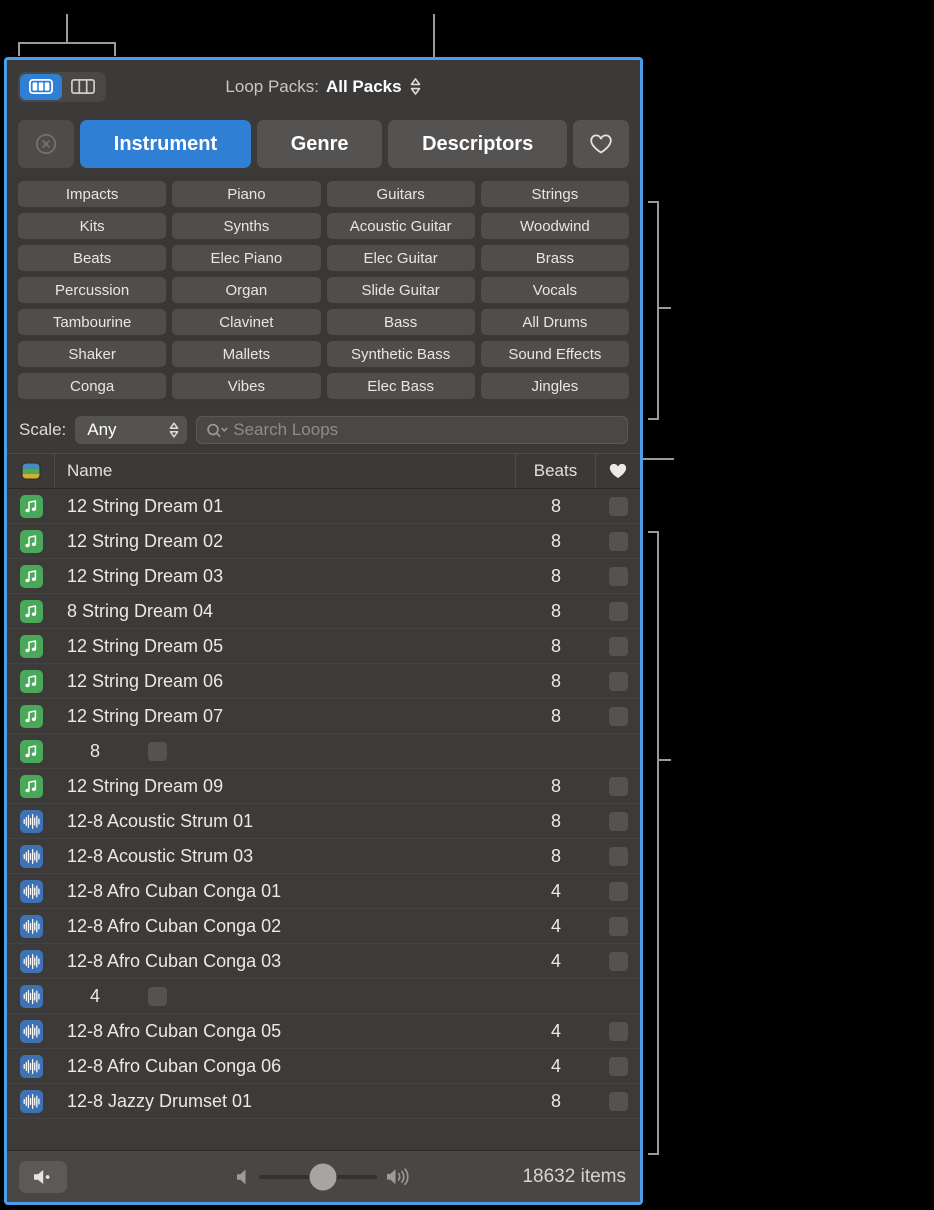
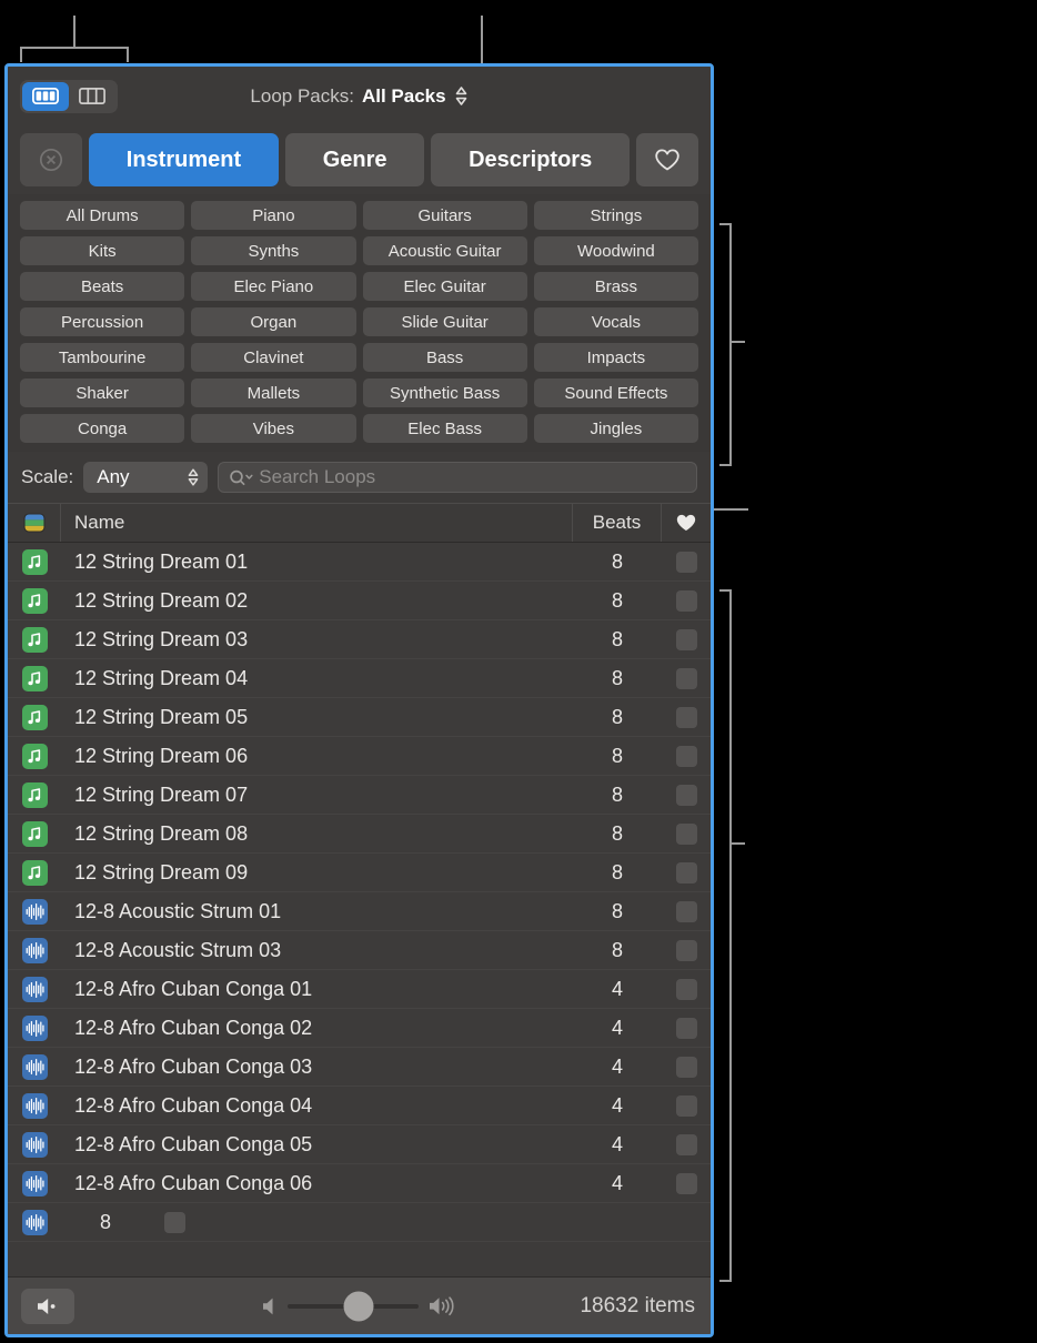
  Loop Packs:
  All Packs
  Instrument
  Genre
  Descriptors
- Impacts
+ All Drums
  Piano
  Guitars
  Strings
  Kits
  Synths
  Acoustic Guitar
  Woodwind
  Beats
  Elec Piano
  Elec Guitar
  Brass
  Percussion
  Organ
  Slide Guitar
  Vocals
  Tambourine
  Clavinet
  Bass
- All Drums
+ Impacts
  Shaker
  Mallets
  Synthetic Bass
  Sound Effects
  Conga
  Vibes
  Elec Bass
  Jingles
  Scale:
  Any
  Search Loops
  Name
  Beats
  12 String Dream 01
  8
  12 String Dream 02
  8
  12 String Dream 03
  8
- 8 String Dream 04
+ 12 String Dream 04
  8
  12 String Dream 05
  8
  12 String Dream 06
  8
  12 String Dream 07
  8
+ 12 String Dream 08
  8
  12 String Dream 09
  8
  12-8 Acoustic Strum 01
  8
  12-8 Acoustic Strum 03
  8
  12-8 Afro Cuban Conga 01
  4
  12-8 Afro Cuban Conga 02
  4
  12-8 Afro Cuban Conga 03
  4
+ 12-8 Afro Cuban Conga 04
  4
  12-8 Afro Cuban Conga 05
  4
  12-8 Afro Cuban Conga 06
  4
- 12-8 Jazzy Drumset 01
  8
  18632 items
